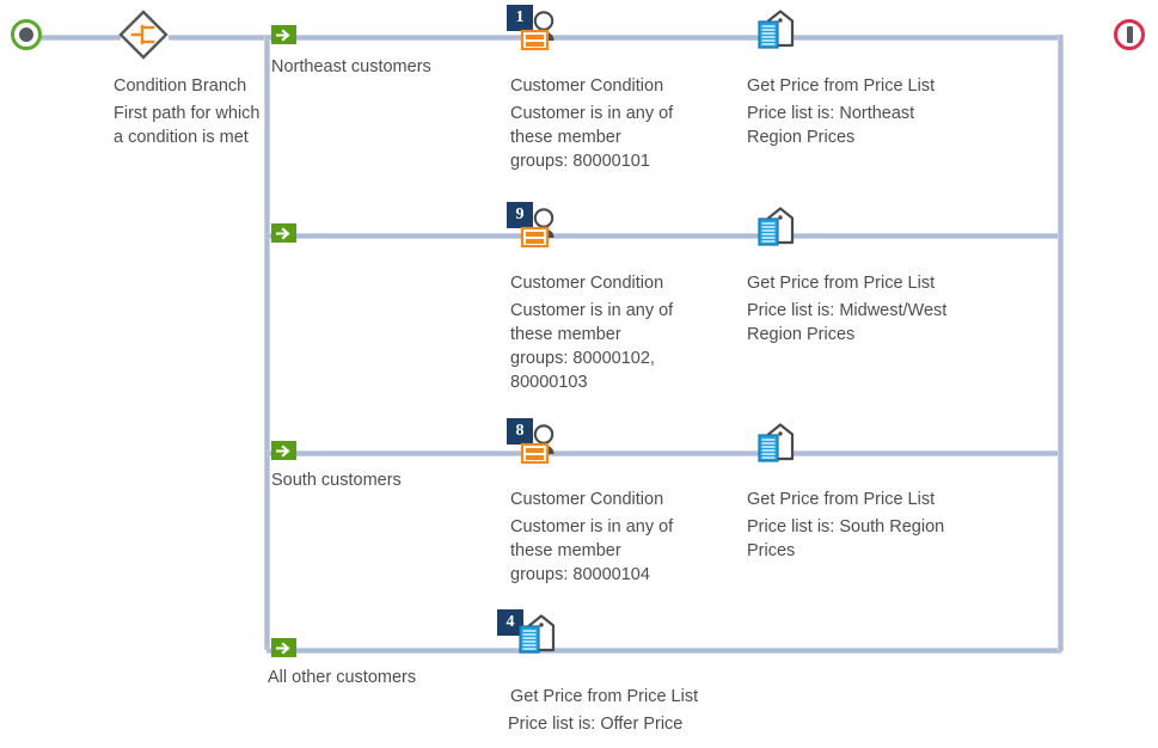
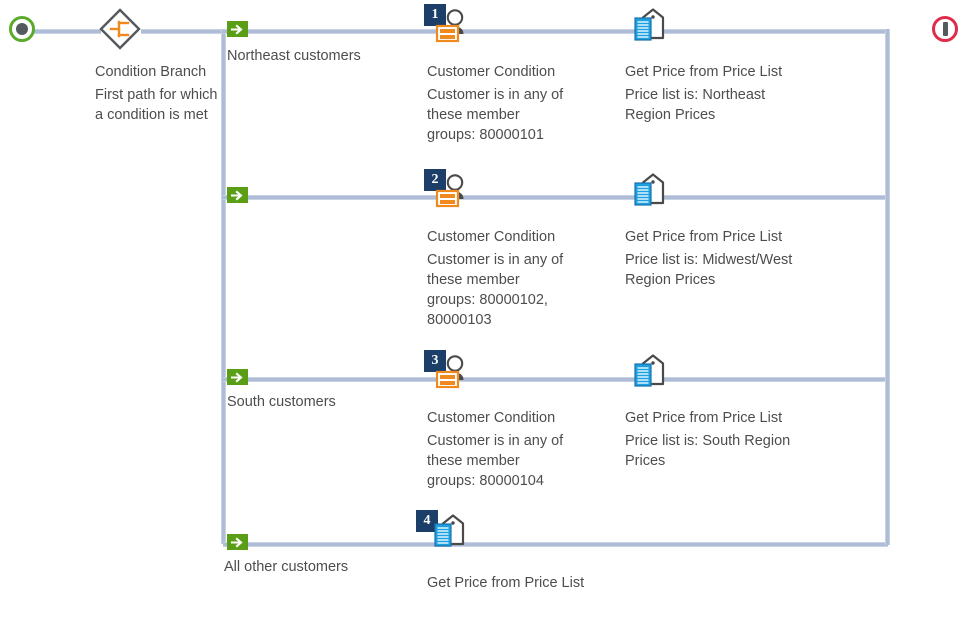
  Condition Branch
  First path for which
  a condition is met
  Northeast customers
  1
  Customer Condition
  Customer is in any of
  these member
  groups: 80000101
  Get Price from Price List
  Price list is: Northeast
  Region Prices
- 9
+ 2
  Customer Condition
  Customer is in any of
  these member
  groups: 80000102,
  80000103
  Get Price from Price List
  Price list is: Midwest/West
  Region Prices
  South customers
- 8
+ 3
  Customer Condition
  Customer is in any of
  these member
  groups: 80000104
  Get Price from Price List
  Price list is: South Region
  Prices
  All other customers
  4
  Get Price from Price List
- Price list is: Offer Price
